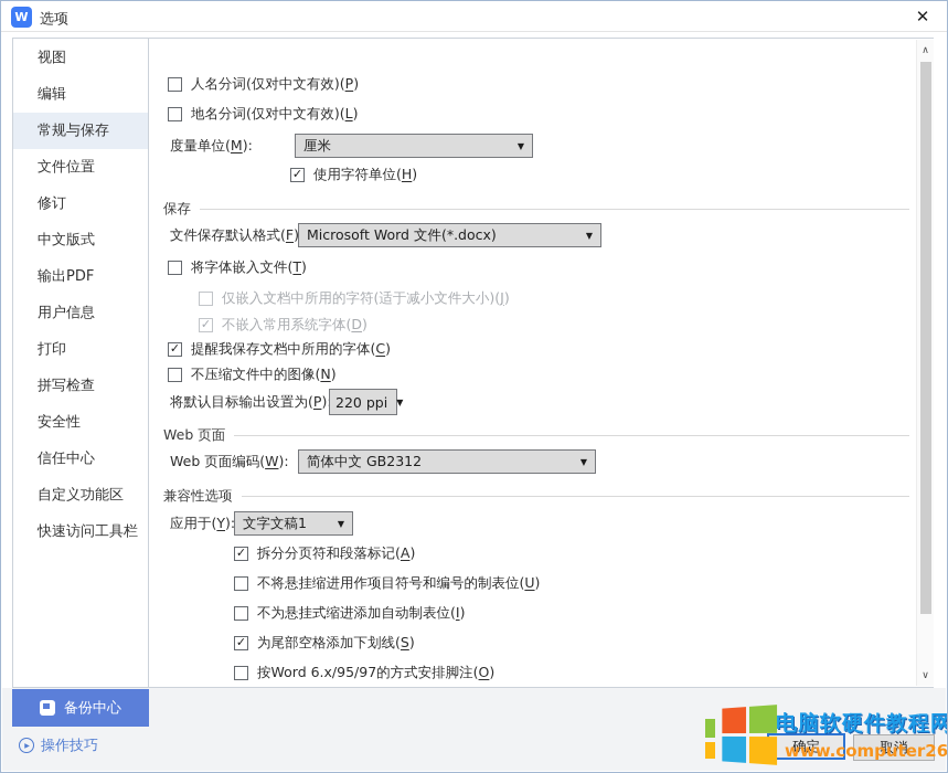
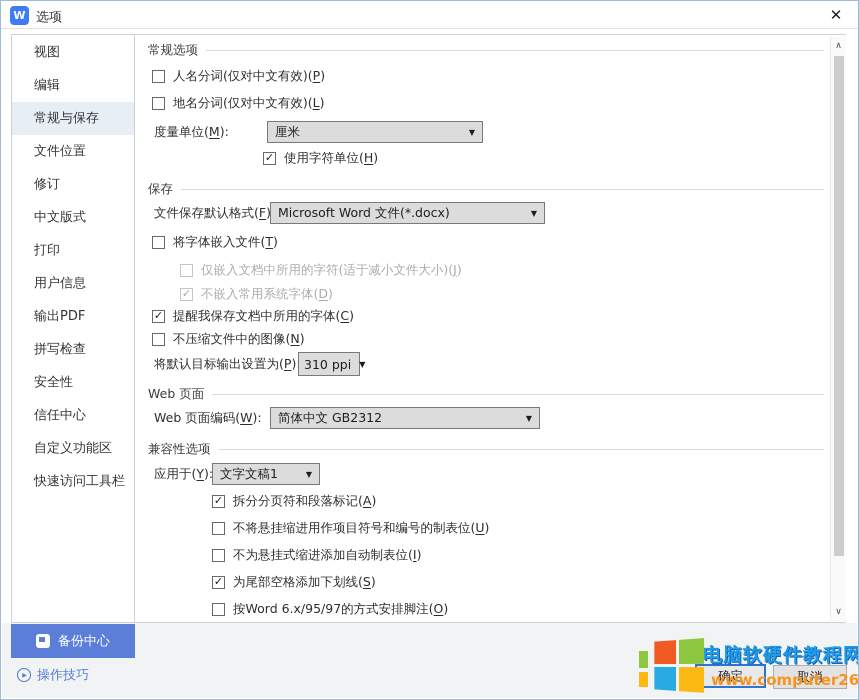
  W
  选项
  ✕
  视图
  编辑
  常规与保存
  文件位置
  修订
  中文版式
- 输出PDF
+ 打印
  用户信息
- 打印
+ 输出PDF
  拼写检查
  安全性
  信任中心
  自定义功能区
  快速访问工具栏
+ 常规选项
  人名分词(仅对中文有效)(P)
  地名分词(仅对中文有效)(L)
  度量单位(M):
  厘米
  ▼
  ✓
  使用字符单位(H)
  保存
  文件保存默认格式(F)
  Microsoft Word 文件(*.docx)
  ▼
  将字体嵌入文件(T)
  仅嵌入文档中所用的字符(适于减小文件大小)(J)
  ✓
  不嵌入常用系统字体(D)
  ✓
  提醒我保存文档中所用的字体(C)
  不压缩文件中的图像(N)
  将默认目标输出设置为(P)
- 220 ppi
+ 310 ppi
  ▼
  Web 页面
  Web 页面编码(W):
  简体中文 GB2312
  ▼
  兼容性选项
  应用于(Y)
  文字文稿1
  ▼
  ✓
  拆分分页符和段落标记(A)
  不将悬挂缩进用作项目符号和编号的制表位(U)
  不为悬挂式缩进添加自动制表位(I)
  ✓
  为尾部空格添加下划线(S)
  按Word 6.x/95/97的方式安排脚注(O)
  ∧
  ∨
  备份中心
  操作技巧
  确定
  取消
  电脑软硬件教程网
  www.computer26
